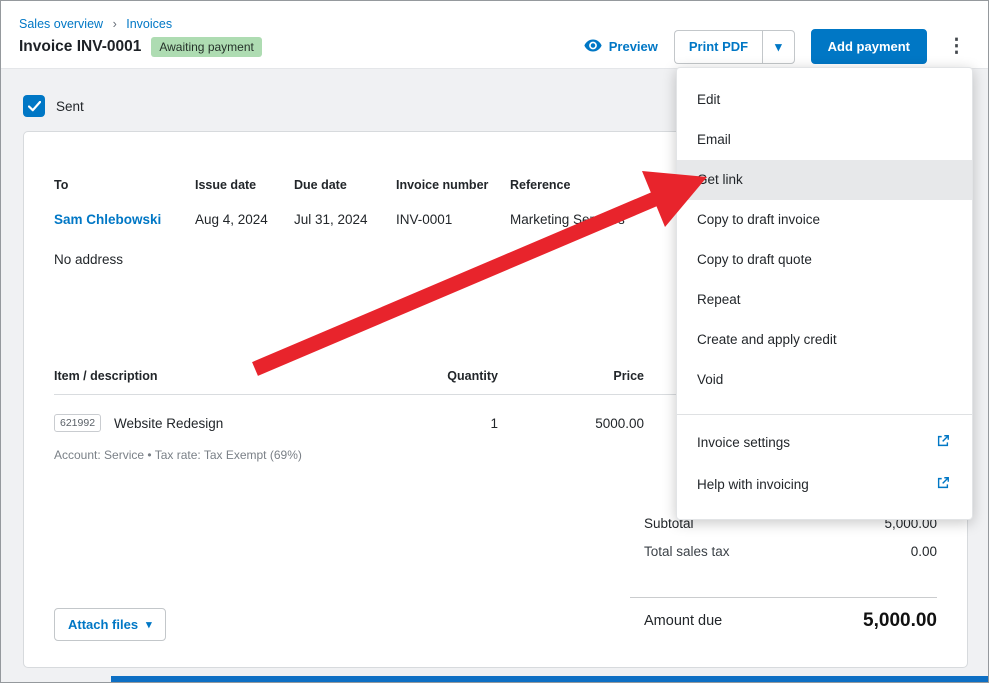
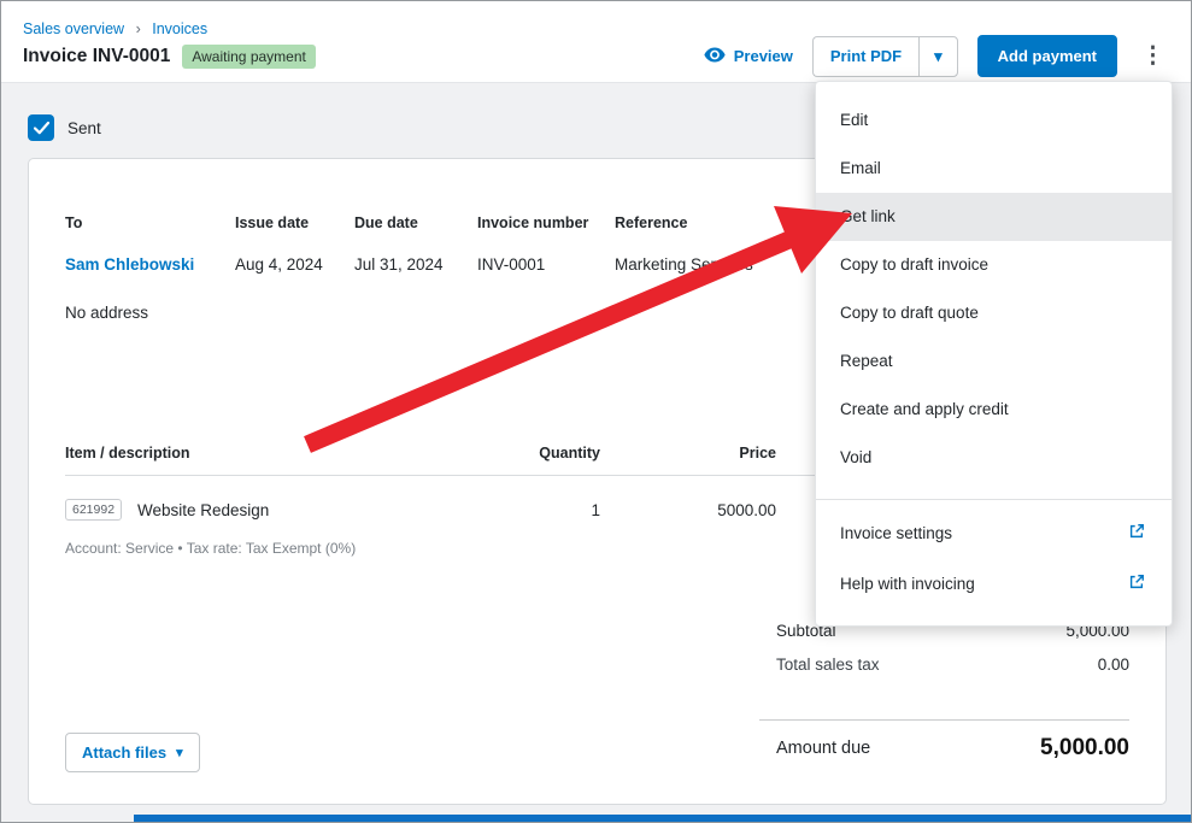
  Sales overview › Invoices
  Invoice INV-0001
  Awaiting payment
  Preview
  Print PDF
  ▾
  Add payment
  ⋮
  Sent
  To
  Sam Chlebowski
  Issue date
  Aug 4, 2024
  Due date
  Jul 31, 2024
  Invoice number
  INV-0001
  Reference
  No address
  Item / description
  Quantity
  Price
  621992
  Website Redesign
  1
  5000.00
- Account: Service • Tax rate: Tax Exempt (69%)
+ Account: Service • Tax rate: Tax Exempt (0%)
  Subtotal
  5,000.00
  Total sales tax
  0.00
  Amount due
  5,000.00
  Attach files
  ▾
  Edit
  Email
  et link
  Copy to draft invoice
  Copy to draft quote
  Repeat
  Create and apply credit
  Void
  Invoice settings
  Help with invoicing
